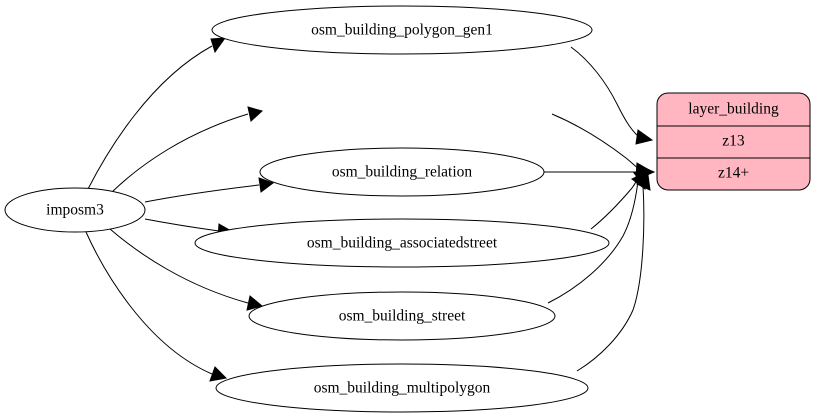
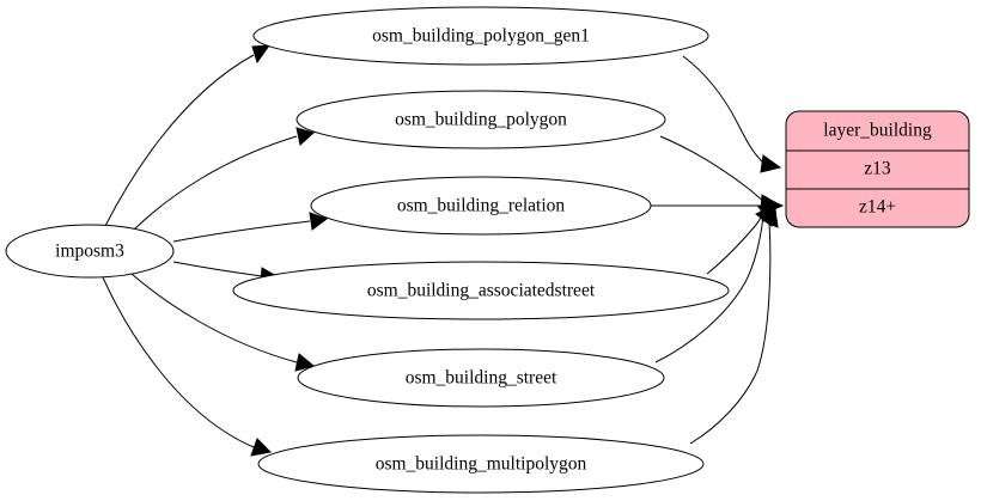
  imposm3
  osm_building_polygon_gen1
+ osm_building_polygon
  osm_building_relation
  osm_building_associatedstreet
  osm_building_street
  osm_building_multipolygon
  layer_building
  z13
  z14+
